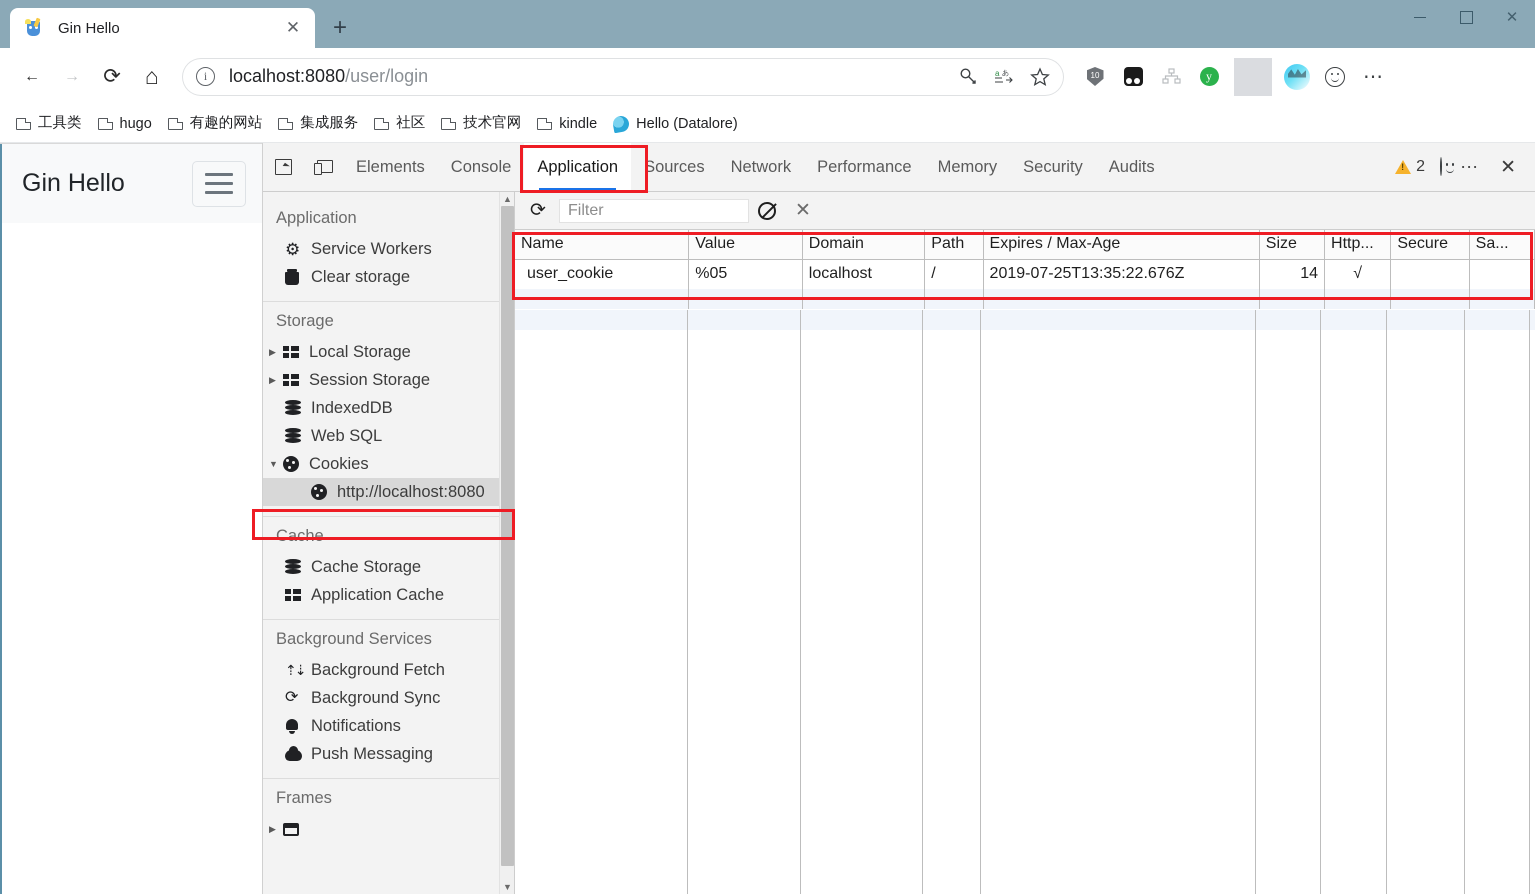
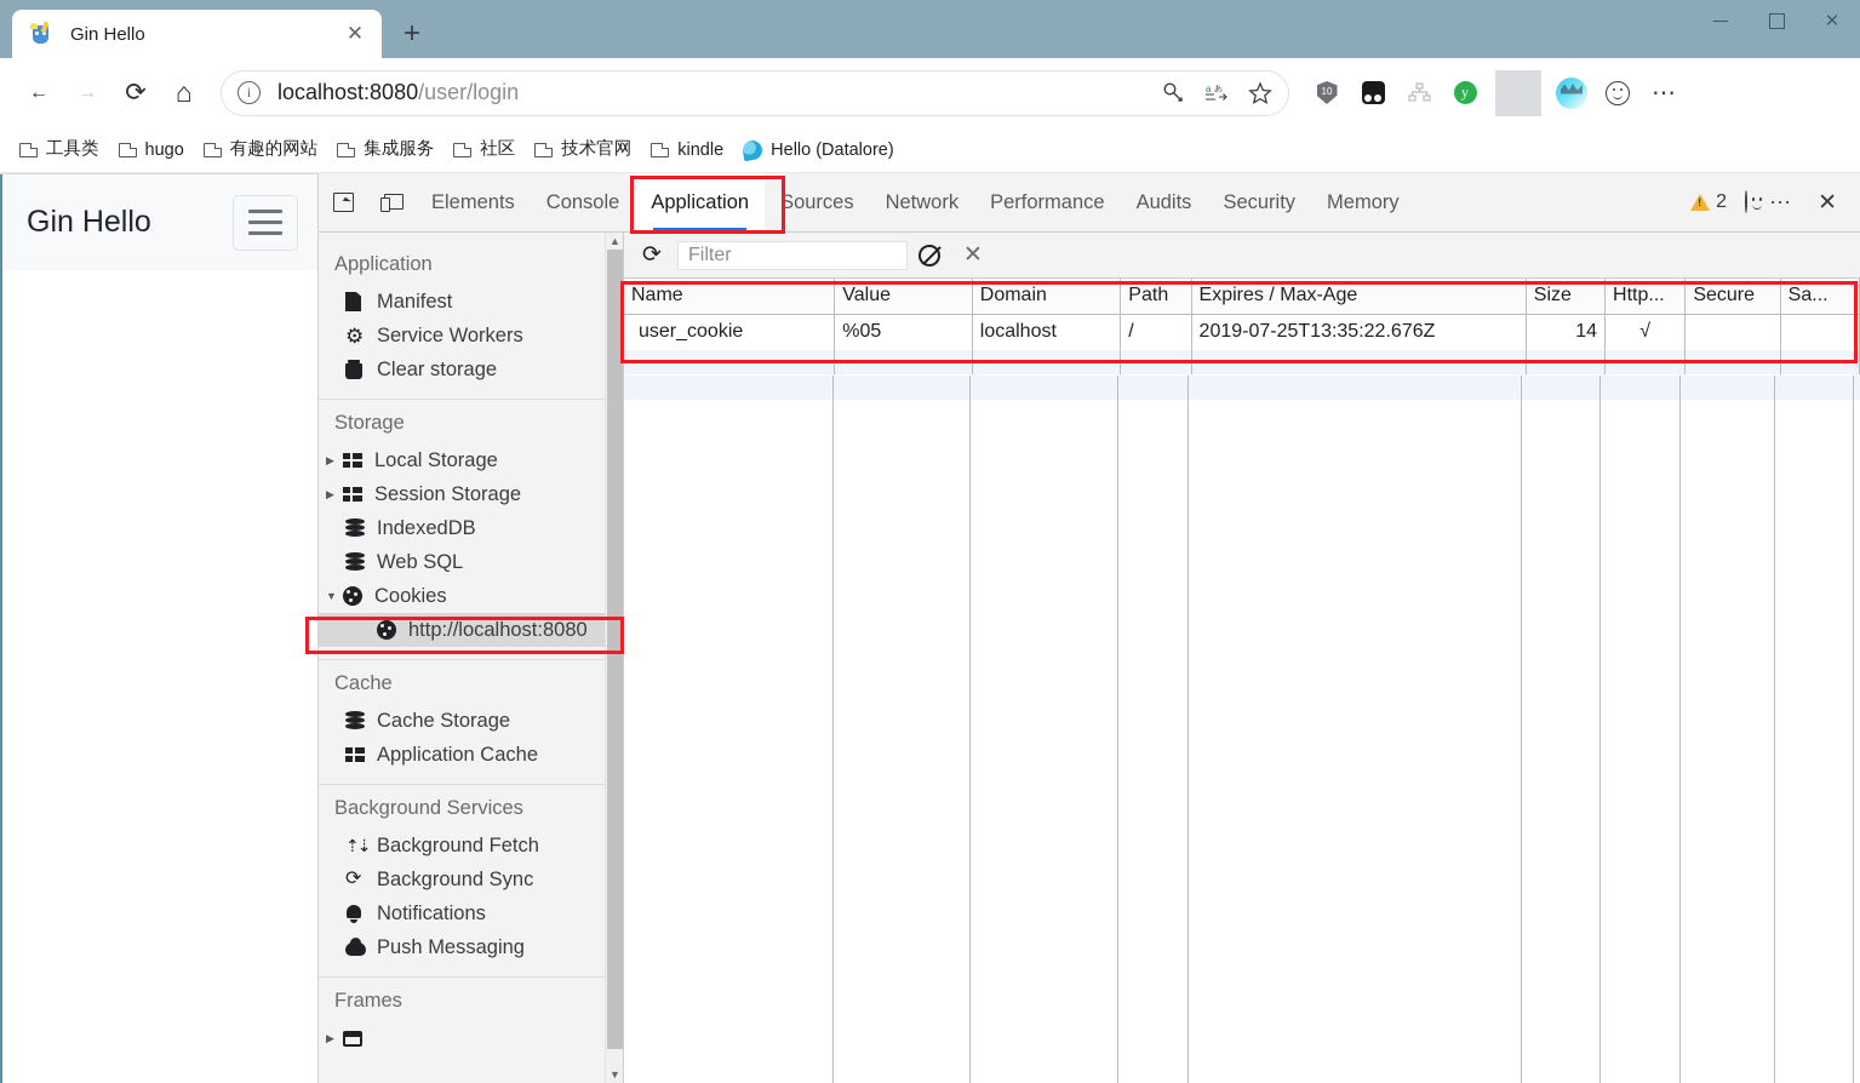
  Gin Hello
  ✕
  +
  ✕
  ←
  →
  ⟳
  ⌂
  i
  localhost:8080/user/login
  a
  10
  y
  ⋯
  工具类
  hugo
  有趣的网站
  集成服务
  社区
  技术官网
  kindle
  Hello (Datalore)
  Gin Hello
  Elements
  Console
  Application
  Sources
  Network
  Performance
- Memory
+ Audits
  Security
- Audits
+ Memory
  2
  ⋯
  ✕
  Application
+ Manifest
  ⚙
  Service Workers
  Clear storage
  Storage
  ▶
  Local Storage
  ▶
  Session Storage
  IndexedDB
  Web SQL
  ▼
  Cookies
  http://localhost:8080
  Cache
  Cache Storage
  Application Cache
  Background Services
  ⇡⇣
  Background Fetch
  ⟳
  Background Sync
  Notifications
  Push Messaging
  Frames
  ▶
  ▲
  ▼
  ⟳
  Filter
  ✕
  Name	Value	Domain	Path	Expires / Max-Age	Size	Http...	Secure	Sa...
  user_cookie	%05	localhost	/	2019-07-25T13:35:22.676Z	14	√
